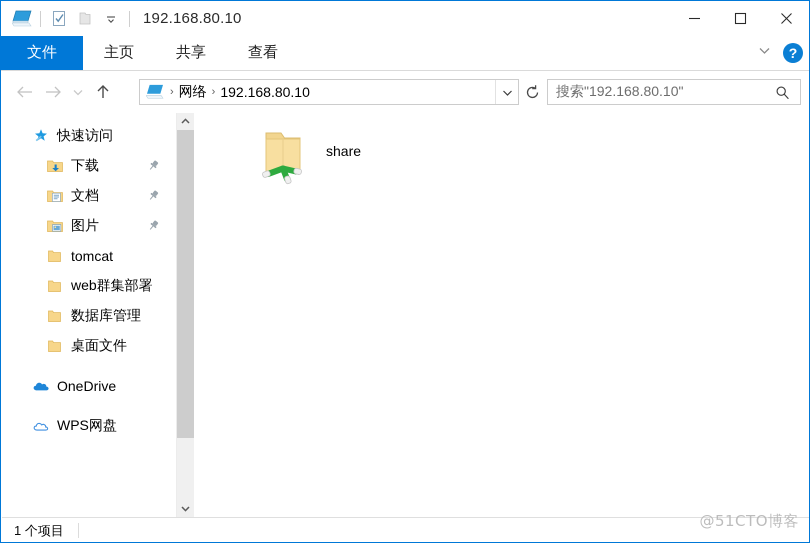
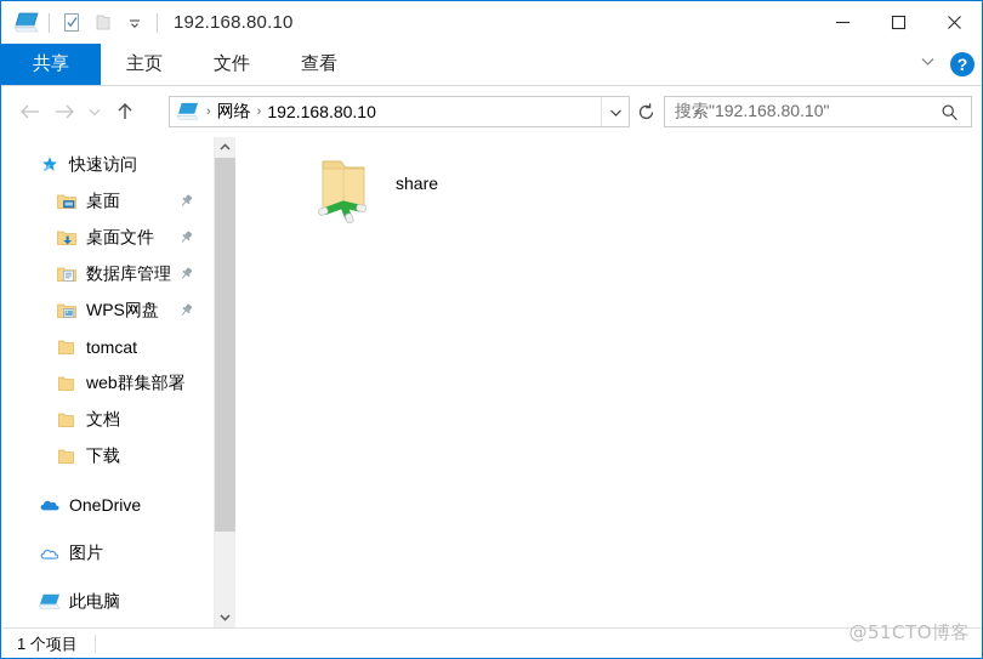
  192.168.80.10
- 文件
+ 共享
  主页
- 共享
+ 文件
  查看
  ?
  ›
  网络
  ›
  192.168.80.10
  搜索"192.168.80.10"
  快速访问
+ 桌面
- 下载
+ 桌面文件
- 文档
+ 数据库管理
- 图片
+ WPS网盘
  tomcat
  web群集部署
- 数据库管理
+ 文档
- 桌面文件
+ 下载
  OneDrive
- WPS网盘
+ 图片
+ 此电脑
  share
  1 个项目
  @51CTO博客
